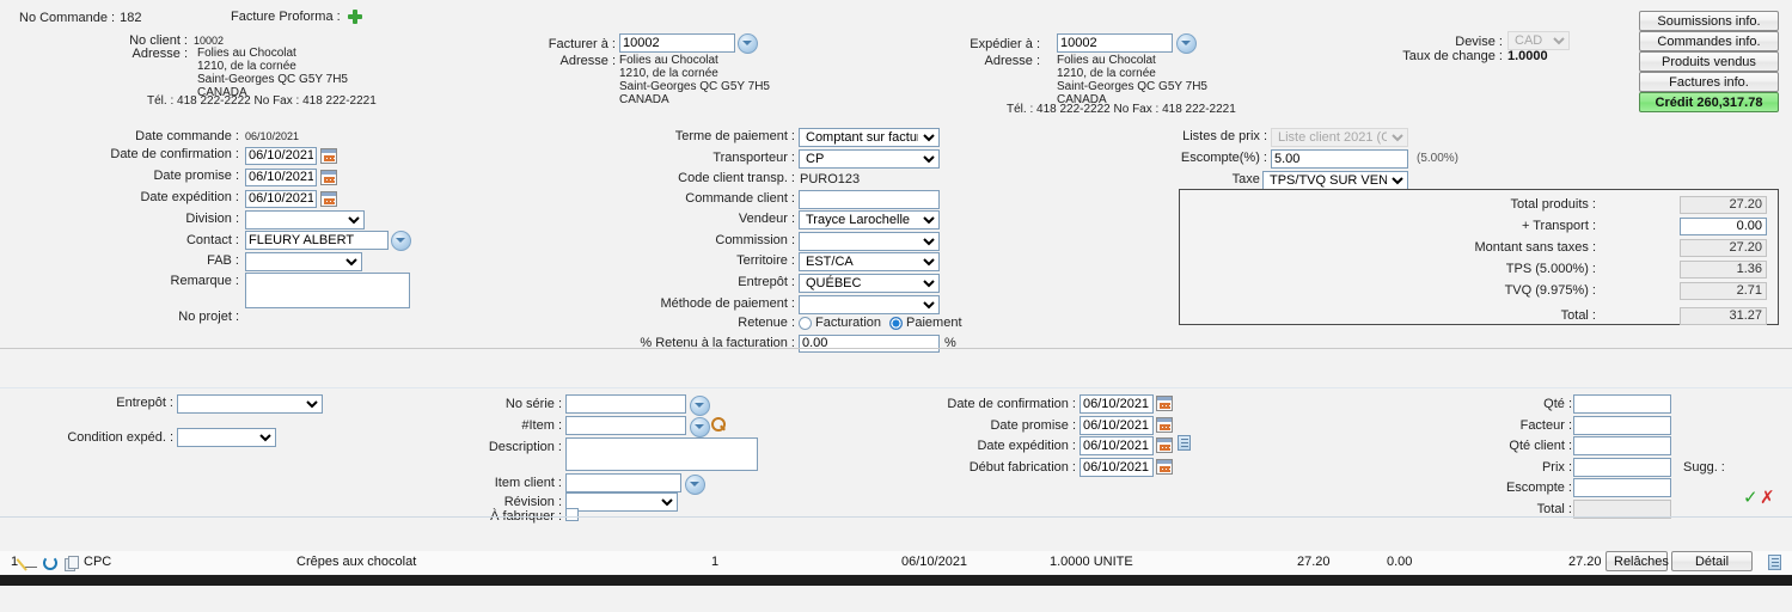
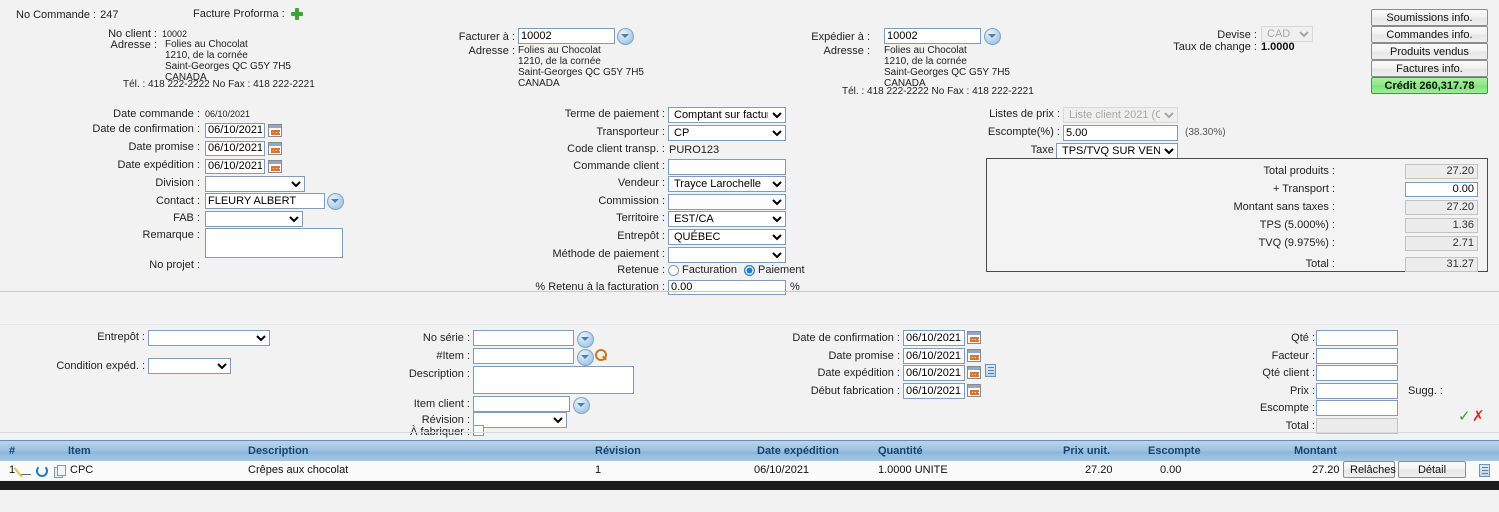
  No Commande :
- 182
+ 247
  Facture Proforma :
  No client :
  10002
  Adresse :
  Folies au Chocolat
  1210, de la cornée
  Saint-Georges QC G5Y 7H5
  CANADA
  Tél. : 418 222-2222 No Fax : 418 222-2221
  Date commande :
  06/10/2021
  Date de confirmation :
  06/10/2021
  Date promise :
  06/10/2021
  Date expédition :
  06/10/2021
  Division :
  Contact :
  FLEURY ALBERT
  FAB :
  Remarque :
  No projet :
  Facturer à :
  10002
  Adresse :
  Folies au Chocolat
  1210, de la cornée
  Saint-Georges QC G5Y 7H5
  CANADA
  Terme de paiement :
  Comptant sur factu
  Transporteur :
  CP
  Code client transp. :
  PURO123
  Commande client :
  Vendeur :
  Trayce Larochelle
  Commission :
  Territoire :
  EST/CA
  Entrepôt :
  QUÉBEC
  Méthode de paiement :
  Retenue :
  Facturation
  Paiement
  % Retenu à la facturation :
  0.00
  %
  Expédier à :
  10002
  Adresse :
  Folies au Chocolat
  1210, de la cornée
  Saint-Georges QC G5Y 7H5
  CANADA
  Tél. : 418 222-2222 No Fax : 418 222-2221
  Listes de prix :
  Liste client 2021 (C
  Escompte(%) :
  5.00
- (5.00%)
+ (38.30%)
  Taxe
  TPS/TVQ SUR VEN
  Devise :
  CAD
  Taux de change :
  1.0000
  Soumissions info.
  Commandes info.
  Produits vendus
  Factures info.
  Crédit 260,317.78
  Total produits :
  27.20
  + Transport :
  0.00
  Montant sans taxes :
  27.20
  TPS (5.000%) :
  1.36
  TVQ (9.975%) :
  2.71
  Total :
  31.27
  Entrepôt :
  Condition expéd. :
  No série :
  #Item :
  Description :
  Item client :
  Révision :
  Date de confirmation :
  06/10/2021
  Date promise :
  06/10/2021
  Date expédition :
  06/10/2021
  Début fabrication :
  06/10/2021
  Qté :
  Facteur :
  Qté client :
  Prix :
  Sugg. :
  Escompte :
  Total :
  ✓
  ✗
+ #
+ Item
+ Description
+ Révision
+ Date expédition
+ Quantité
+ Prix unit.
+ Escompte
+ Montant
  1
  CPC
  Crêpes aux chocolat
  1
  06/10/2021
  1.0000 UNITE
  27.20
  0.00
  27.20
  Relâches
  Détail
